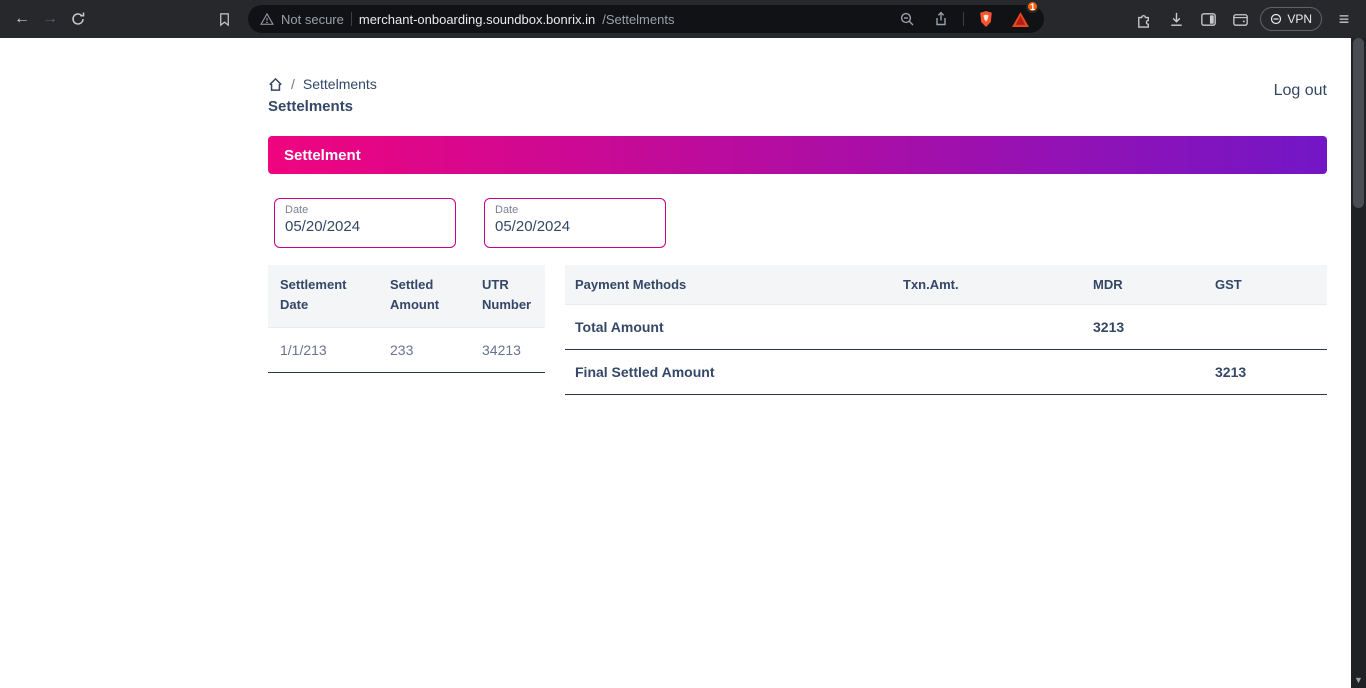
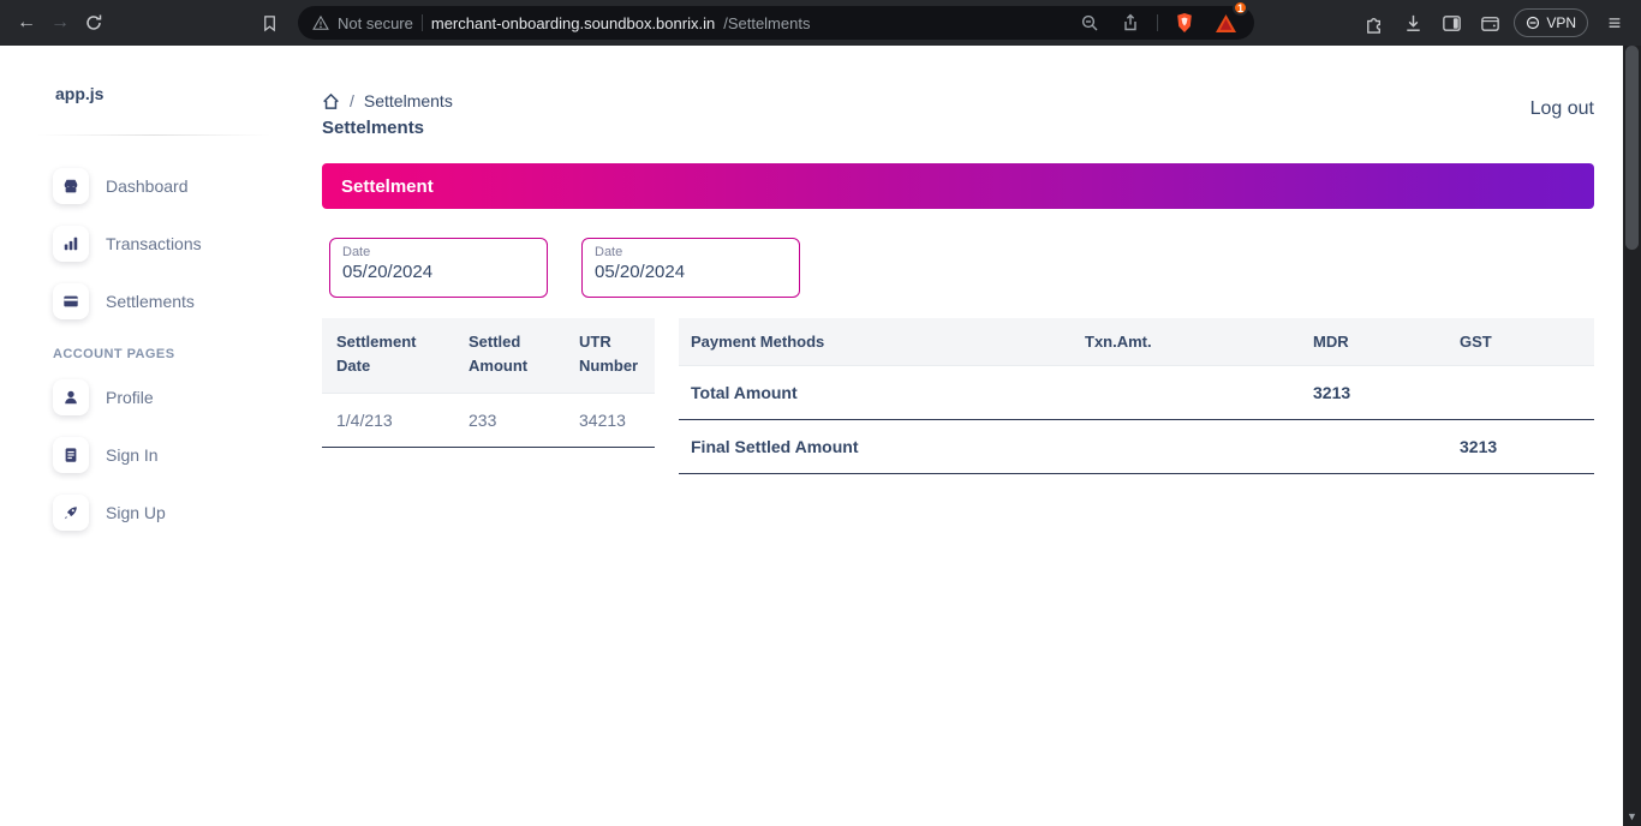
  ←
  →
  Not secure
  merchant-onboarding.soundbox.bonrix.in
  /Settelments
  1
  VPN
  ≡
+ app.js
+ Dashboard
+ Transactions
+ Settlements
+ ACCOUNT PAGES
+ Profile
+ Sign In
+ Sign Up
  /
  Settelments
  Settelments
  Log out
  Settelment
  Date
  05/20/2024
  Date
  05/20/2024
  Settlement Date	Settled Amount	UTR Number
- 1/1/213	233	34213
+ 1/4/213	233	34213
  Payment Methods	Txn.Amt.	MDR	GST
  Total Amount		3213
  Final Settled Amount			3213
  ▼
